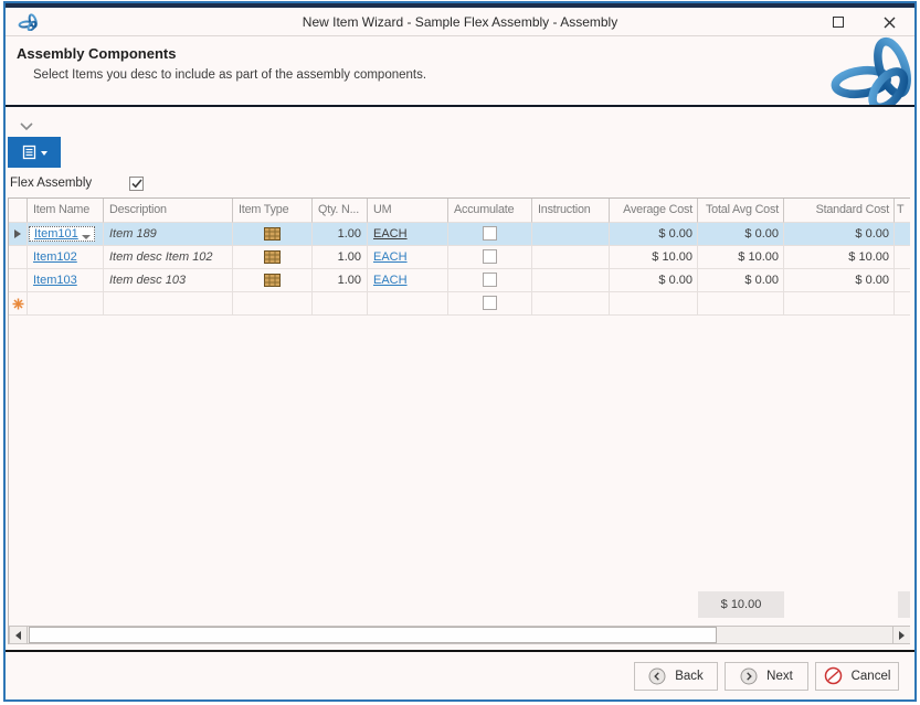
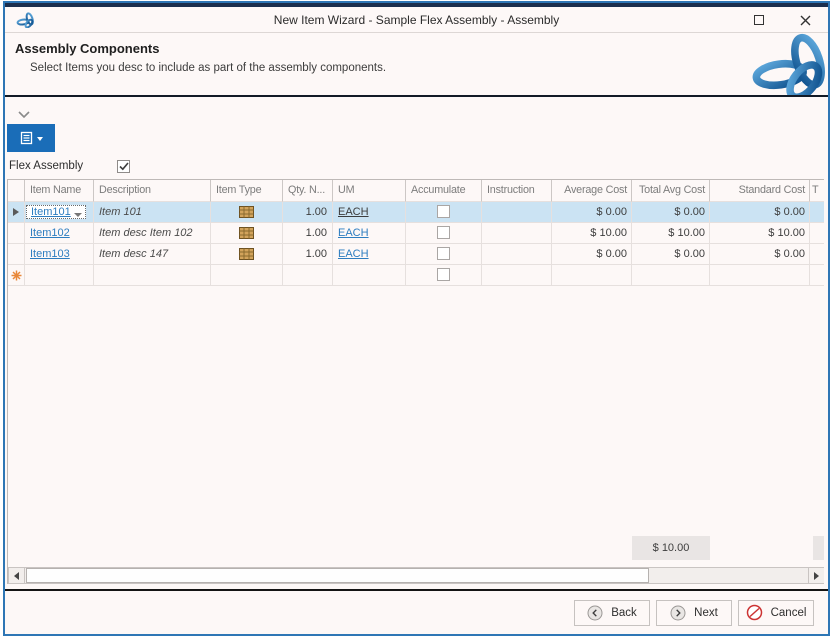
  New Item Wizard - Sample Flex Assembly - Assembly
  Assembly Components
  Select Items you desc to include as part of the assembly components.
  Flex Assembly
  Item Name
  Description
  Item Type
  Qty. N...
  UM
  Accumulate
  Instruction
  Average Cost
  Total Avg Cost
  Standard Cost
  T
  Item101
- Item 189
+ Item 101
  1.00
  EACH
  $ 0.00
  $ 0.00
  $ 0.00
  Item102
  Item desc Item 102
  1.00
  EACH
  $ 10.00
  $ 10.00
  $ 10.00
  Item103
- Item desc 103
+ Item desc 147
  1.00
  EACH
  $ 0.00
  $ 0.00
  $ 0.00
  $ 10.00
  Back
  Next
  Cancel
